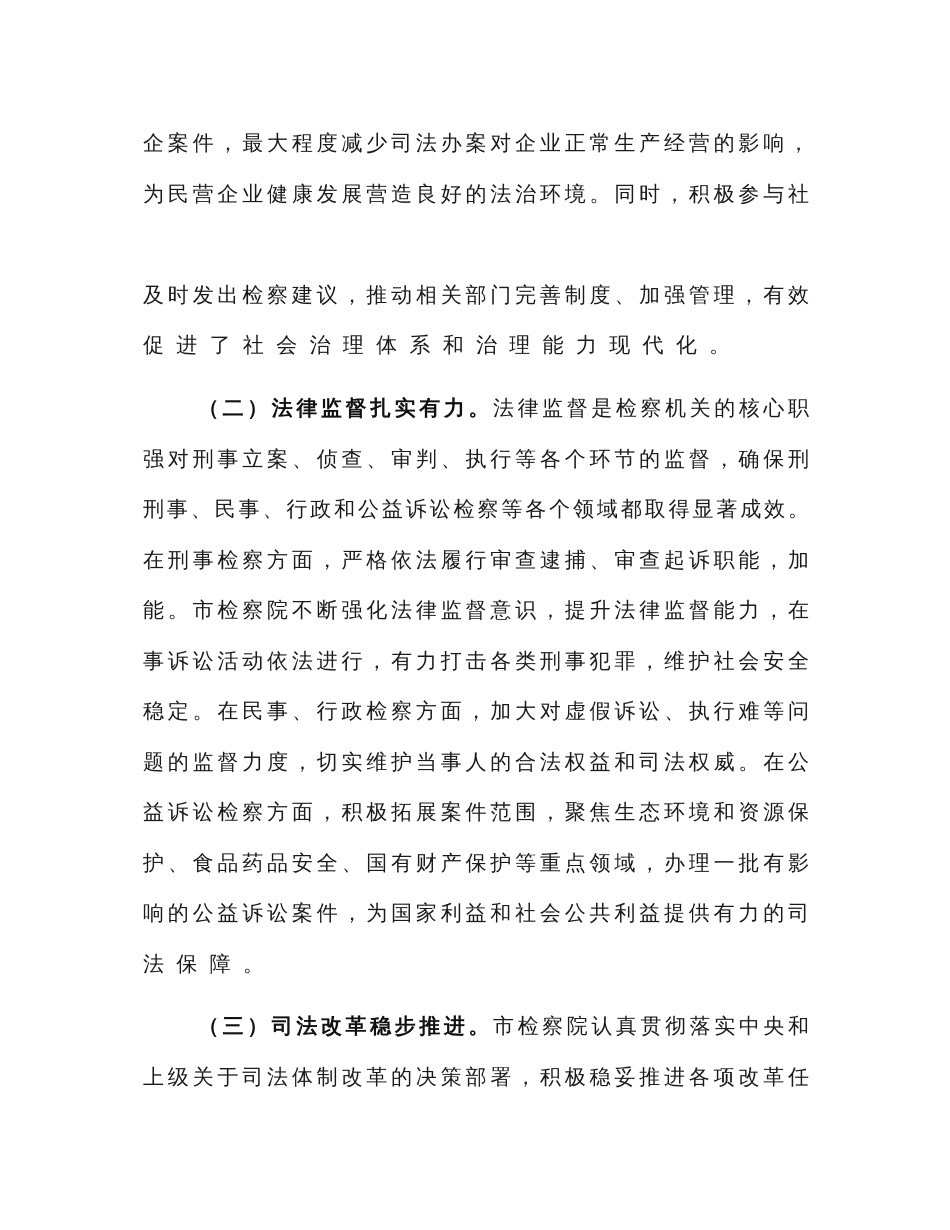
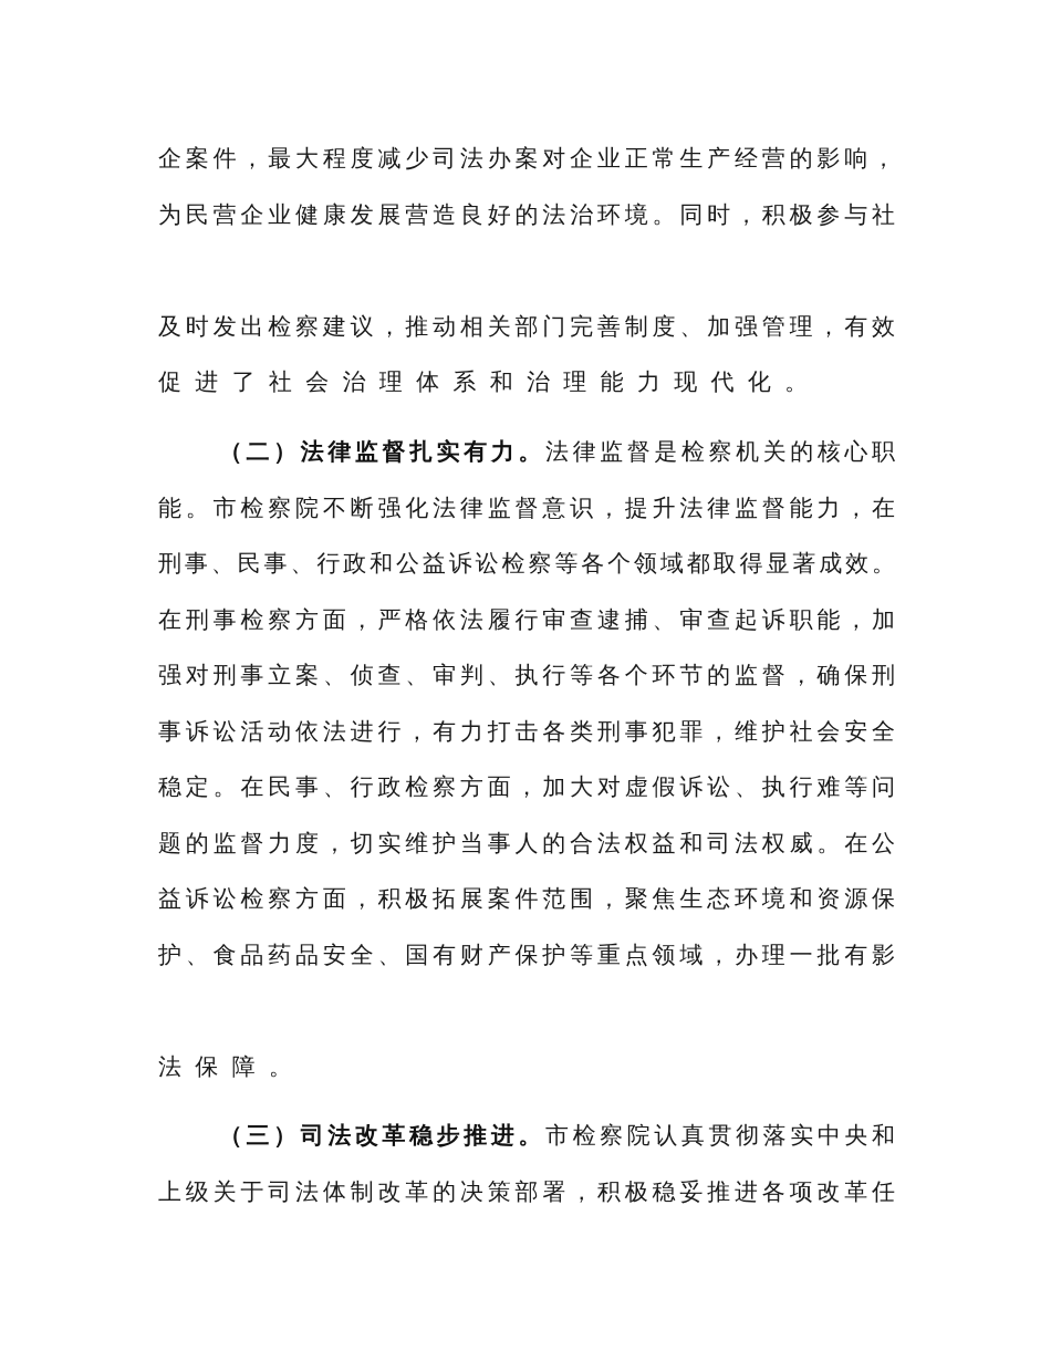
  企案件，最大程度减少司法办案对企业正常生产经营的影响，
  为民营企业健康发展营造良好的法治环境。同时，积极参与社
  及时发出检察建议，推动相关部门完善制度、加强管理，有效
  促进了社会治理体系和治理能力现代化。
  （二）法律监督扎实有力。法律监督是检察机关的核心职
- 强对刑事立案、侦查、审判、执行等各个环节的监督，确保刑
+ 能。市检察院不断强化法律监督意识，提升法律监督能力，在
  刑事、民事、行政和公益诉讼检察等各个领域都取得显著成效。
  在刑事检察方面，严格依法履行审查逮捕、审查起诉职能，加
- 能。市检察院不断强化法律监督意识，提升法律监督能力，在
+ 强对刑事立案、侦查、审判、执行等各个环节的监督，确保刑
  事诉讼活动依法进行，有力打击各类刑事犯罪，维护社会安全
  稳定。在民事、行政检察方面，加大对虚假诉讼、执行难等问
  题的监督力度，切实维护当事人的合法权益和司法权威。在公
  益诉讼检察方面，积极拓展案件范围，聚焦生态环境和资源保
  护、食品药品安全、国有财产保护等重点领域，办理一批有影
- 响的公益诉讼案件，为国家利益和社会公共利益提供有力的司
  法保障。
  （三）司法改革稳步推进。市检察院认真贯彻落实中央和
  上级关于司法体制改革的决策部署，积极稳妥推进各项改革任
